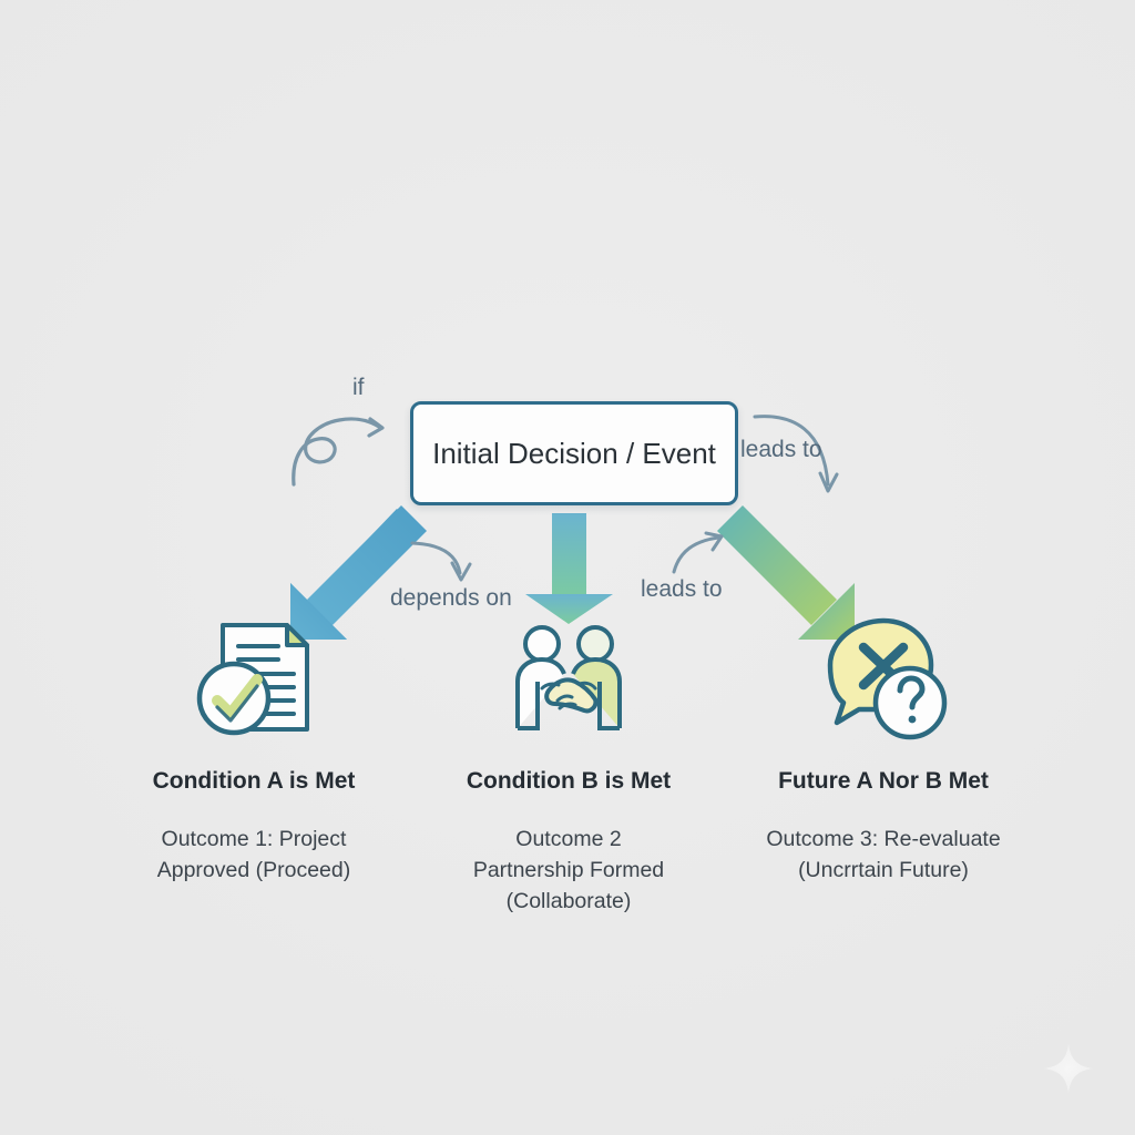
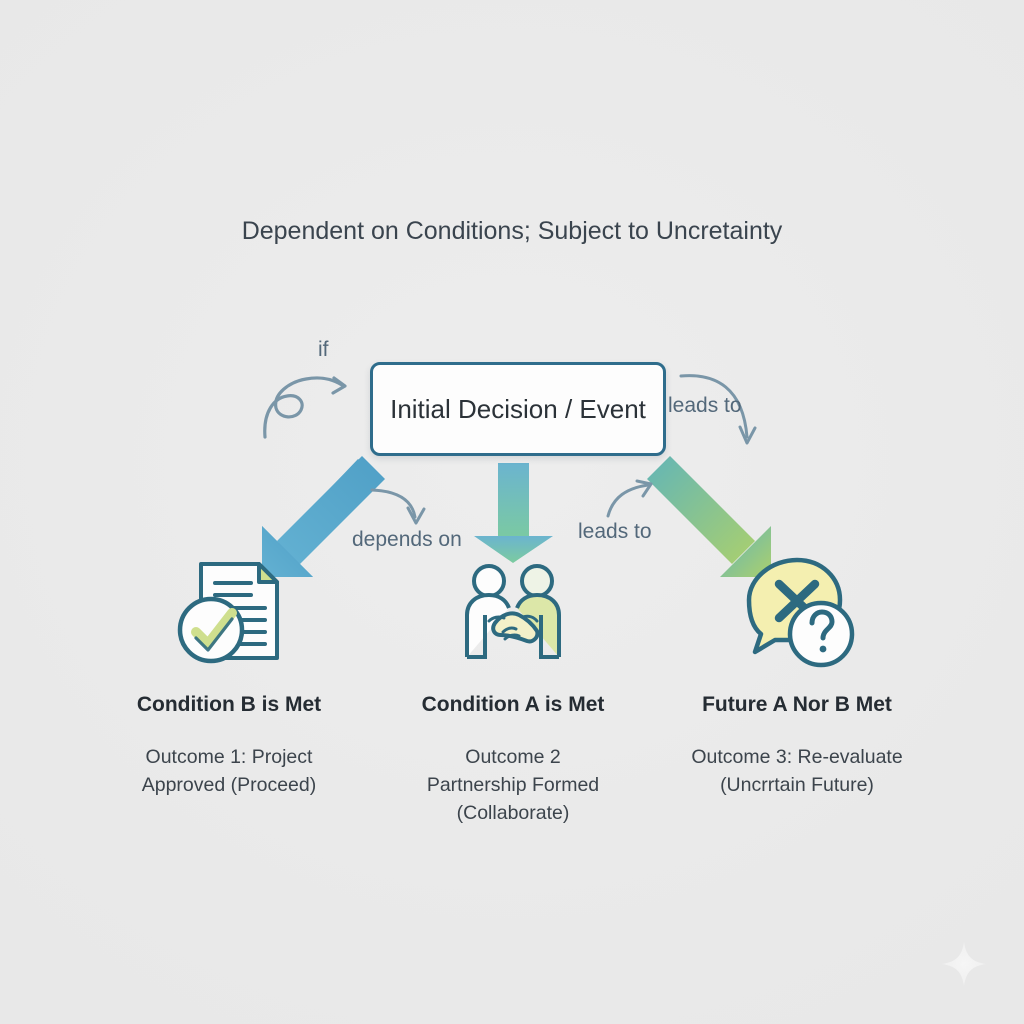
+ Dependent on Conditions; Subject to Uncretainty
  Initial Decision / Event
  if
  leads to
  depends on
  leads to
- Condition A is Met
+ Condition B is Met
  Outcome 1: Project
  Approved (Proceed)
- Condition B is Met
+ Condition A is Met
  Outcome 2
  Partnership Formed
  (Collaborate)
  Future A Nor B Met
  Outcome 3: Re-evaluate
  (Uncrrtain Future)
